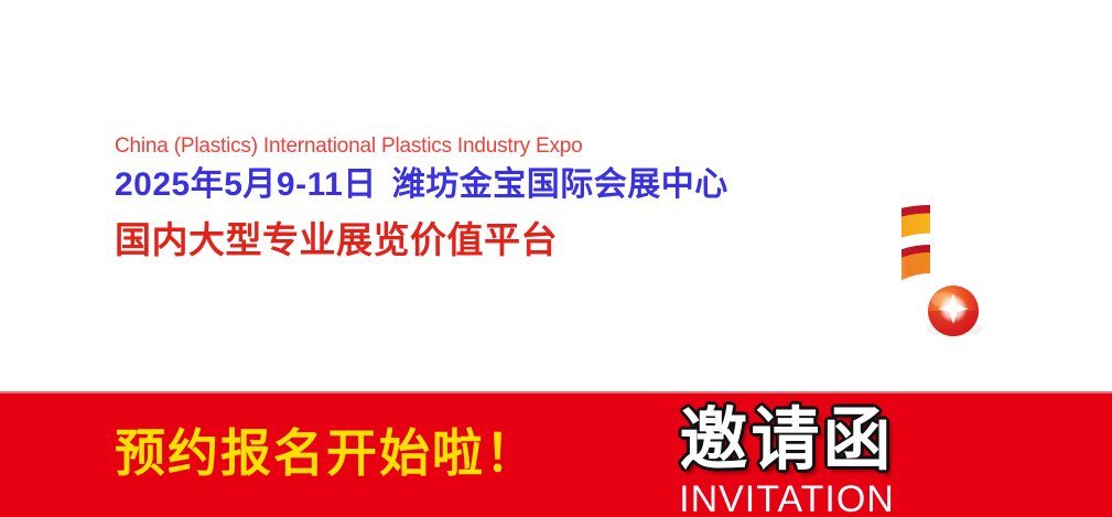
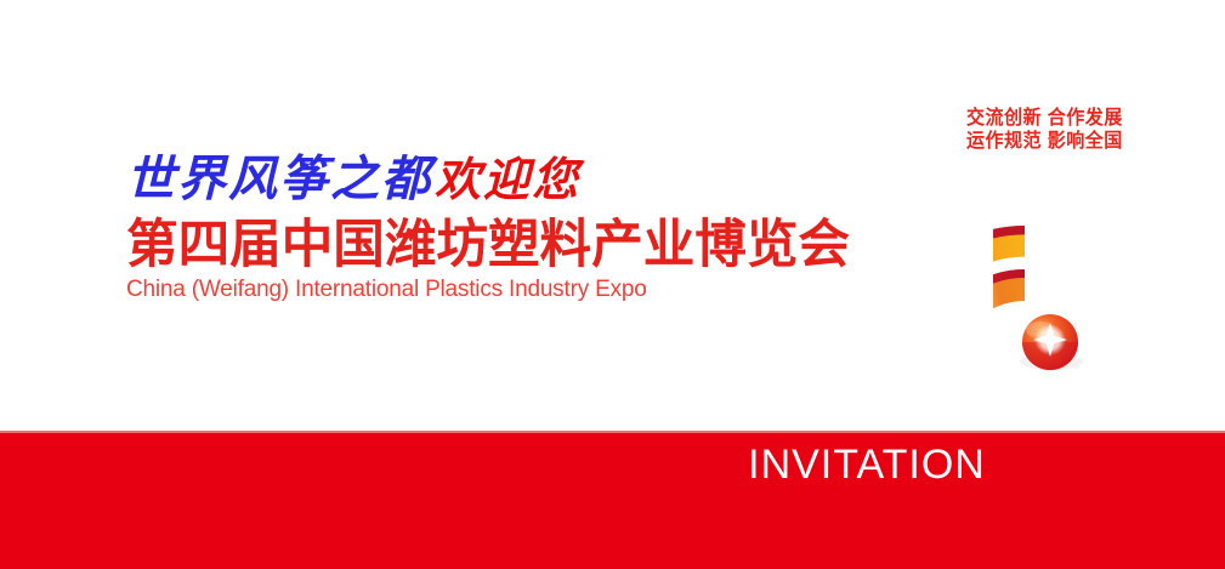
+ 交流创新 合作发展
+ 运作规范 影响全国
+ 世界风筝之都欢迎您
+ 第四届中国潍坊塑料产业博览会
- China (Plastics) International Plastics Industry Expo
+ China (Weifang) International Plastics Industry Expo
- 2025年5月9-11日 潍坊金宝国际会展中心
- 国内大型专业展览价值平台
- 预约报名开始啦！
- 邀请函
  INVITATION
